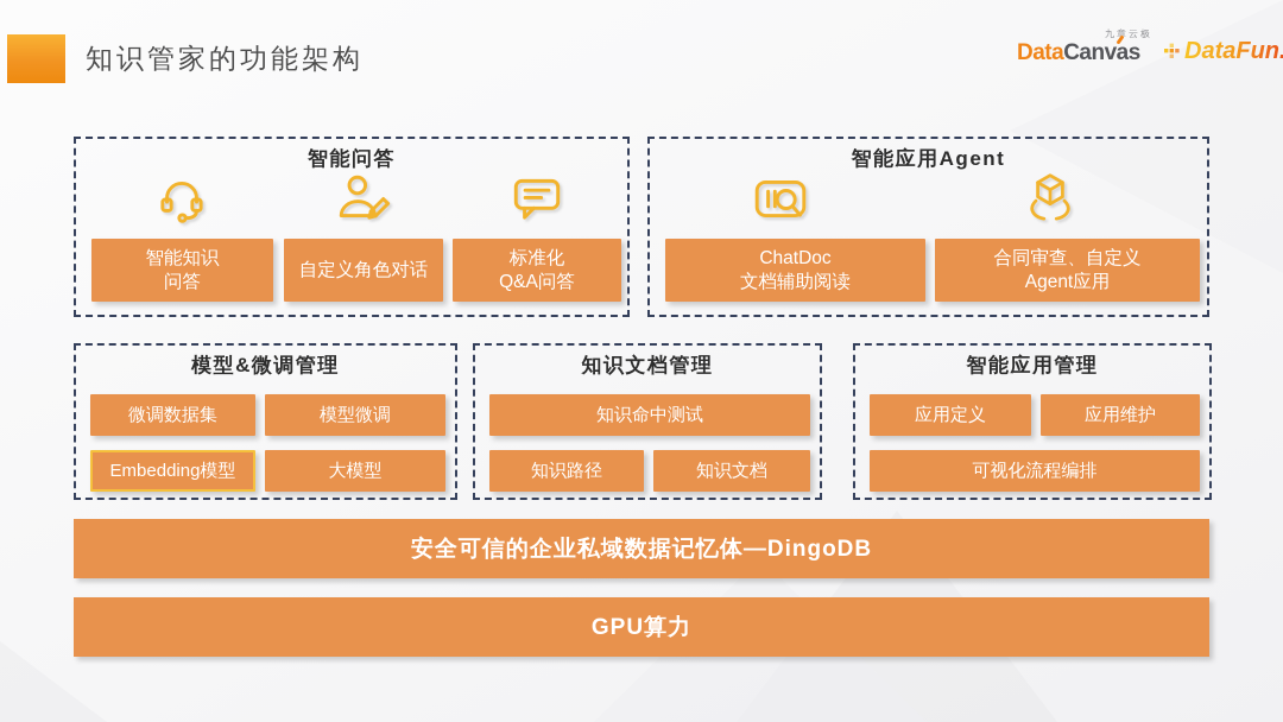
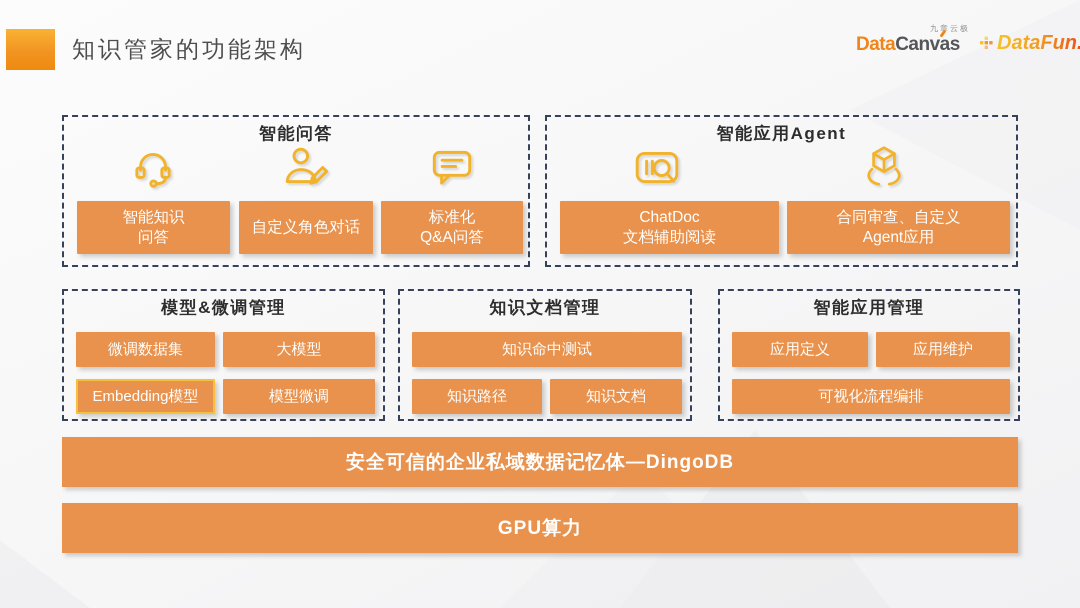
  知识管家的功能架构
  九章云极
  DataCanvas
  DataFun
  智能问答
  智能知识
  问答
  自定义角色对话
  标准化
  Q&A问答
  智能应用Agent
  ChatDoc
  文档辅助阅读
  合同审查、自定义
  Agent应用
  模型&微调管理
  微调数据集
- 模型微调
+ 大模型
  Embedding模型
- 大模型
+ 模型微调
  知识文档管理
  知识命中测试
  知识路径
  知识文档
  智能应用管理
  应用定义
  应用维护
  可视化流程编排
  安全可信的企业私域数据记忆体—DingoDB
  GPU算力
